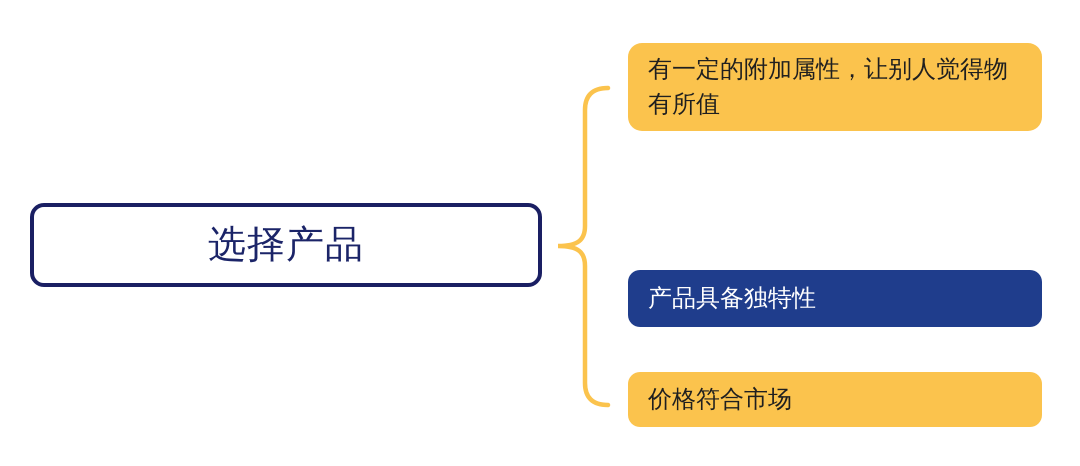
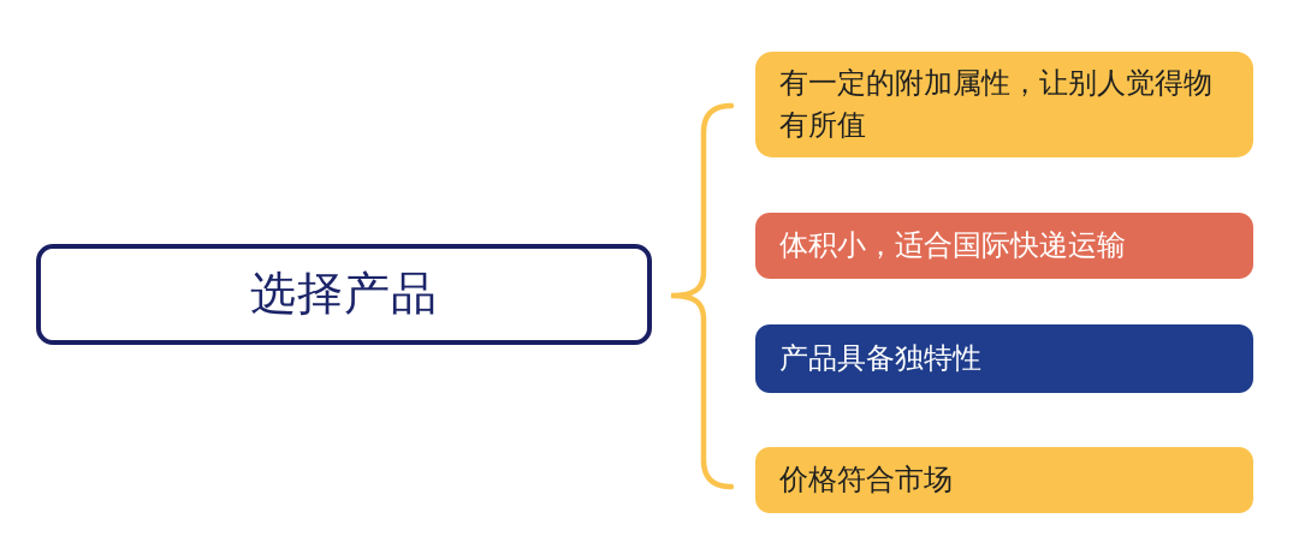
  选择产品
  有一定的附加属性，让别人觉得物有所值
+ 体积小，适合国际快递运输
  产品具备独特性
  价格符合市场
